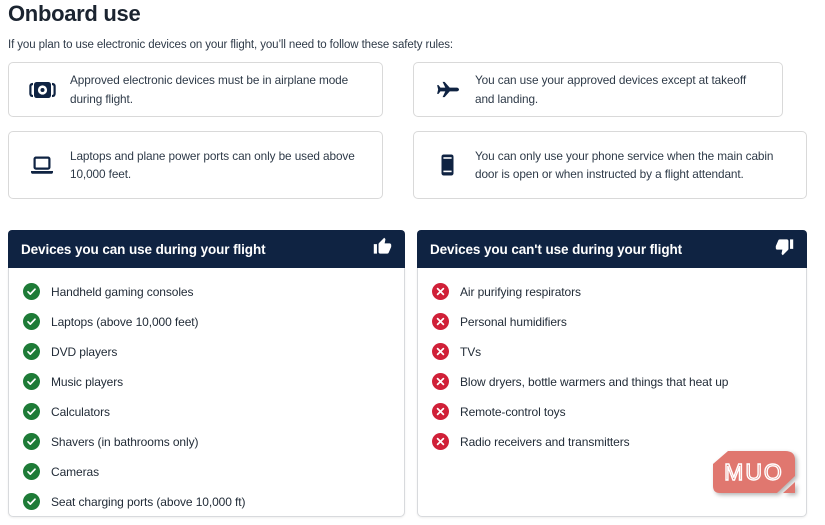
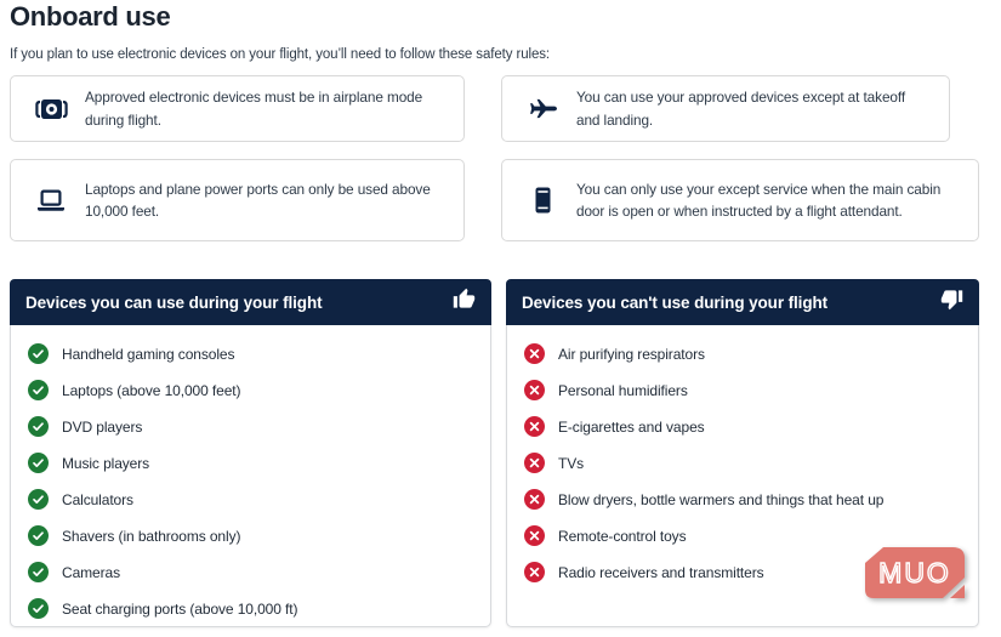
  Onboard use
  If you plan to use electronic devices on your flight, you’ll need to follow these safety rules:
  Approved electronic devices must be in airplane mode during flight.
  You can use your approved devices except at takeoff and landing.
  Laptops and plane power ports can only be used above 10,000 feet.
- You can only use your phone service when the main cabin door is open or when instructed by a flight attendant.
+ You can only use your except service when the main cabin door is open or when instructed by a flight attendant.
  Devices you can use during your flight
  Handheld gaming consoles
  Laptops (above 10,000 feet)
  DVD players
  Music players
  Calculators
  Shavers (in bathrooms only)
  Cameras
  Seat charging ports (above 10,000 ft)
  Devices you can't use during your flight
  Air purifying respirators
  Personal humidifiers
+ E-cigarettes and vapes
  TVs
  Blow dryers, bottle warmers and things that heat up
  Remote-control toys
  Radio receivers and transmitters
  MUO
